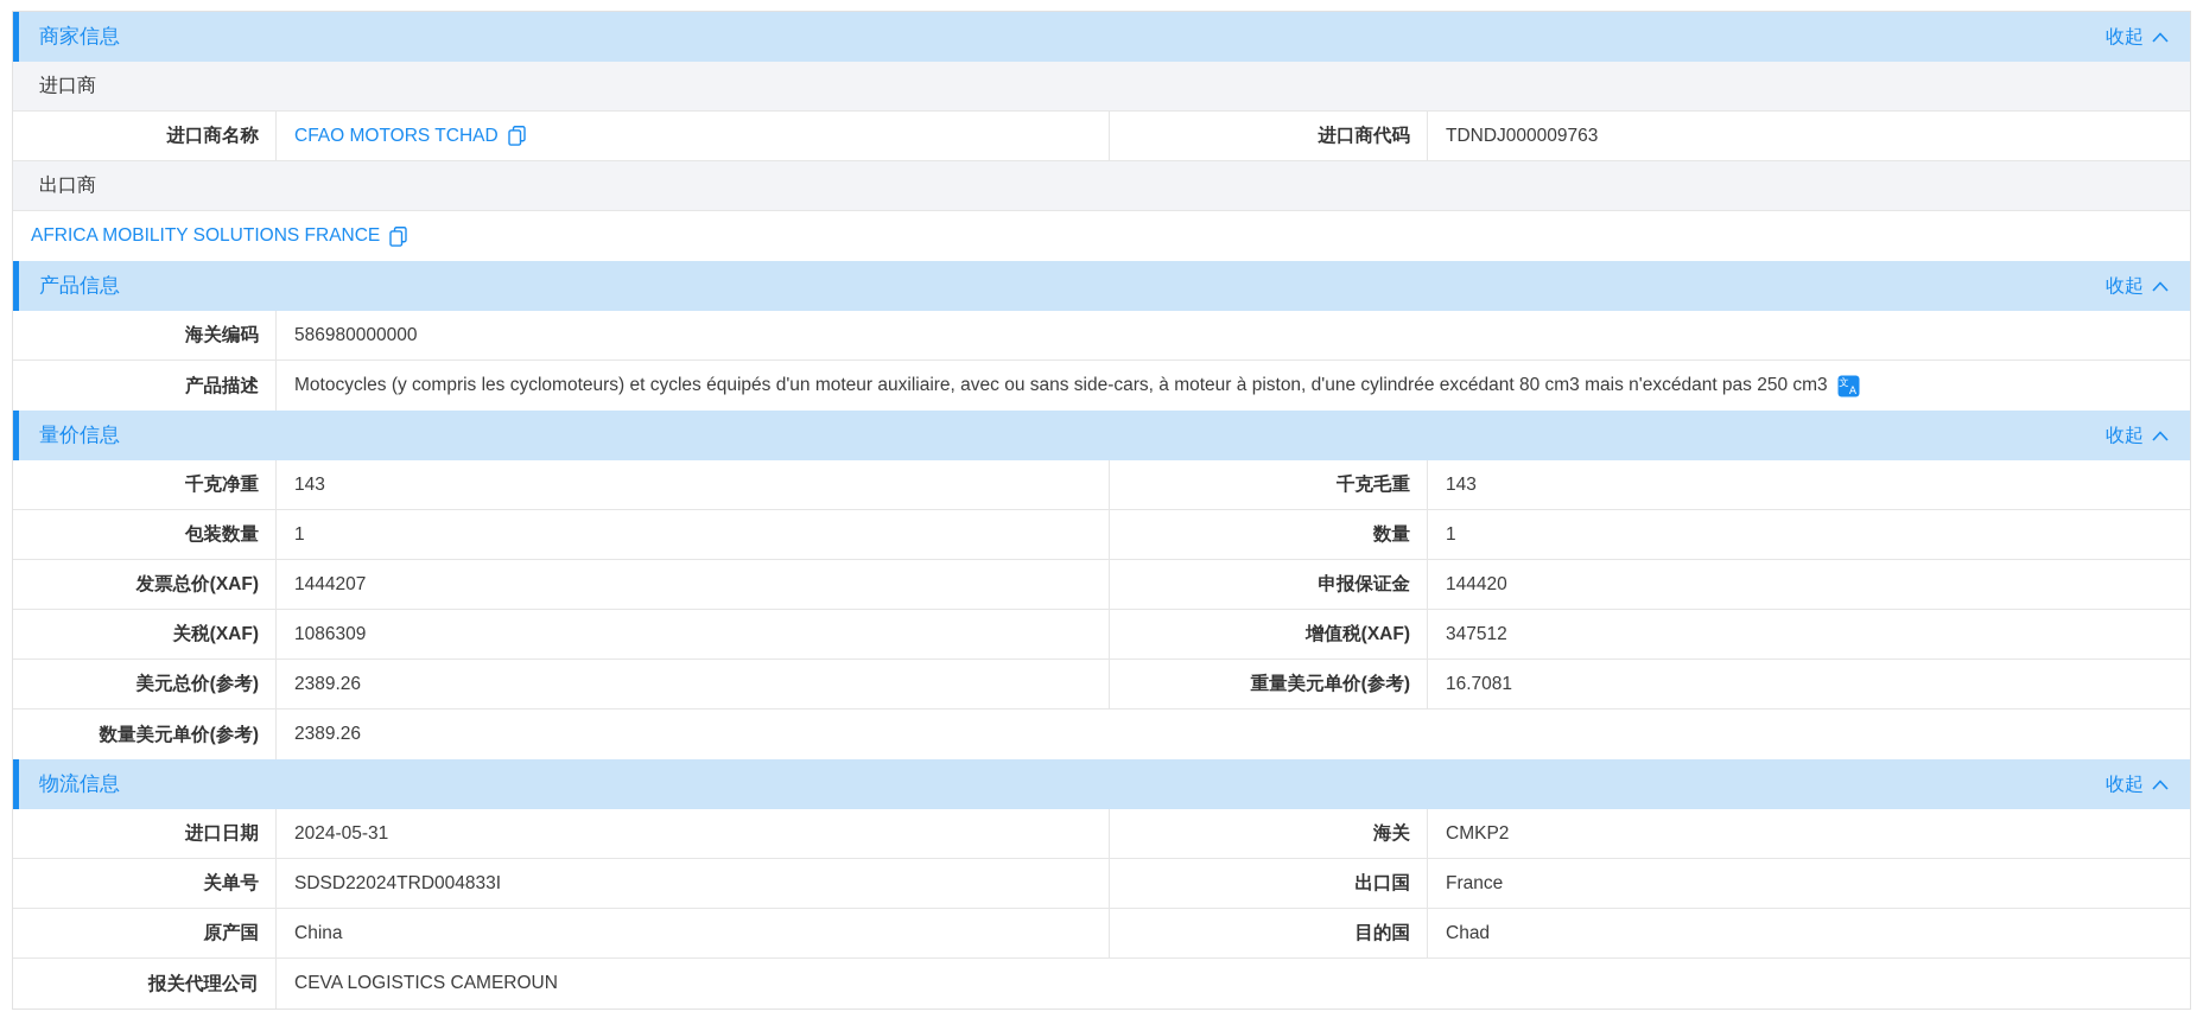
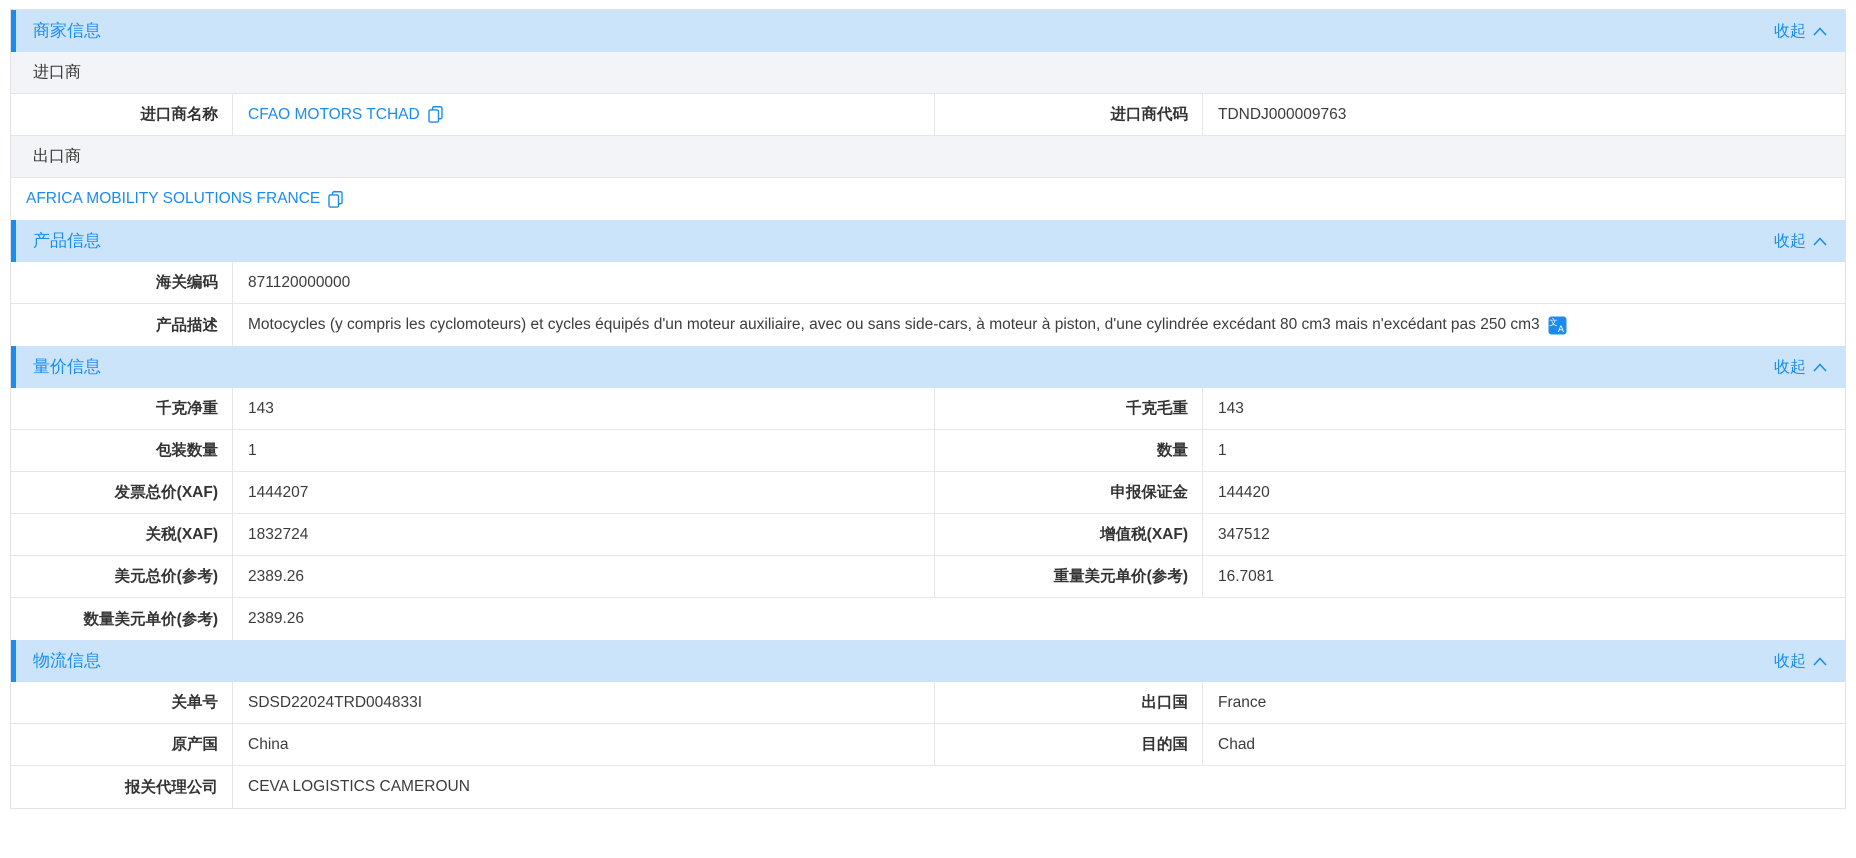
  商家信息
  收起
  进口商
  进口商名称
  CFAO MOTORS TCHAD
  进口商代码
  TDNDJ000009763
  出口商
  AFRICA MOBILITY SOLUTIONS FRANCE
  产品信息
  收起
  海关编码
- 586980000000
+ 871120000000
  产品描述
  Motocycles (y compris les cyclomoteurs) et cycles équipés d'un moteur auxiliaire, avec ou sans side-cars, à moteur à piston, d'une cylindrée excédant 80 cm3 mais n'excédant pas 250 cm3
  文
  A
  量价信息
  收起
  千克净重
  143
  千克毛重
  143
  包装数量
  1
  数量
  1
  发票总价(XAF)
  1444207
  申报保证金
  144420
  关税(XAF)
- 1086309
+ 1832724
  增值税(XAF)
  347512
  美元总价(参考)
  2389.26
  重量美元单价(参考)
  16.7081
  数量美元单价(参考)
  2389.26
  物流信息
  收起
- 进口日期
- 2024-05-31
- 海关
- CMKP2
  关单号
  SDSD22024TRD004833I
  出口国
  France
  原产国
  China
  目的国
  Chad
  报关代理公司
  CEVA LOGISTICS CAMEROUN
